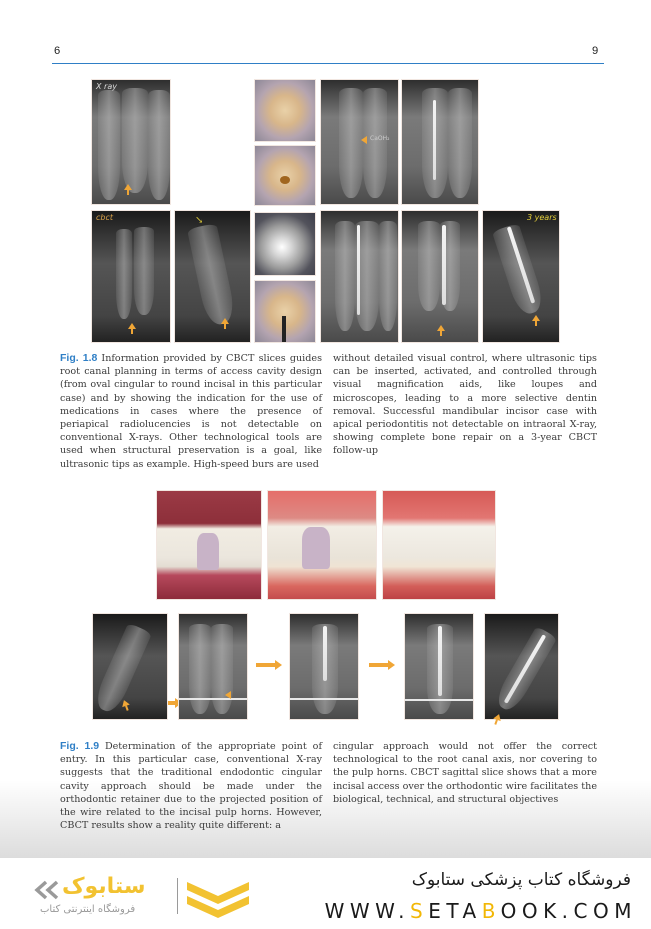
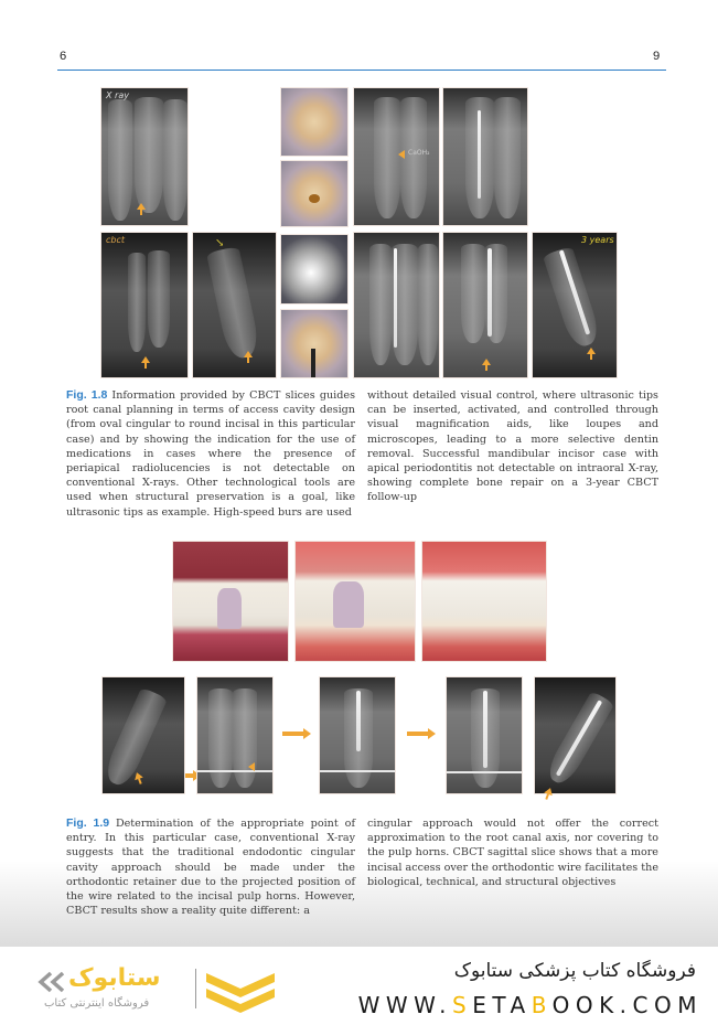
  6
  9
  X ray
  cbct
  ↘
  3 years
  Fig. 1.8 Information provided by CBCT slices guides root canal planning in terms of access cavity design (from oval cingular to round incisal in this particular case) and by showing the indication for the use of medications in cases where the presence of periapical radiolucencies is not detectable on conventional X-rays. Other technological tools are used when structural preservation is a goal, like ultrasonic tips as example. High-speed burs are used
  without detailed visual control, where ultrasonic tips can be inserted, activated, and controlled through visual magnification aids, like loupes and microscopes, leading to a more selective dentin removal. Successful mandibular incisor case with apical periodontitis not detectable on intraoral X-ray, showing complete bone repair on a 3-year CBCT follow-up
  Fig. 1.9 Determination of the appropriate point of entry. In this particular case, conventional X-ray suggests that the traditional endodontic cingular cavity approach should be made under the orthodontic retainer due to the projected position of the wire related to the incisal pulp horns. However, CBCT results show a reality quite different: a
- cingular approach would not offer the correct technological to the root canal axis, nor covering to the pulp horns. CBCT sagittal slice shows that a more incisal access over the orthodontic wire facilitates the biological, technical, and structural objectives
+ cingular approach would not offer the correct approximation to the root canal axis, nor covering to the pulp horns. CBCT sagittal slice shows that a more incisal access over the orthodontic wire facilitates the biological, technical, and structural objectives
  ستابوک
  فروشگاه اینترنتی کتاب
  فروشگاه کتاب پزشکی ستابوک
  WWW.SETABOOK.COM
